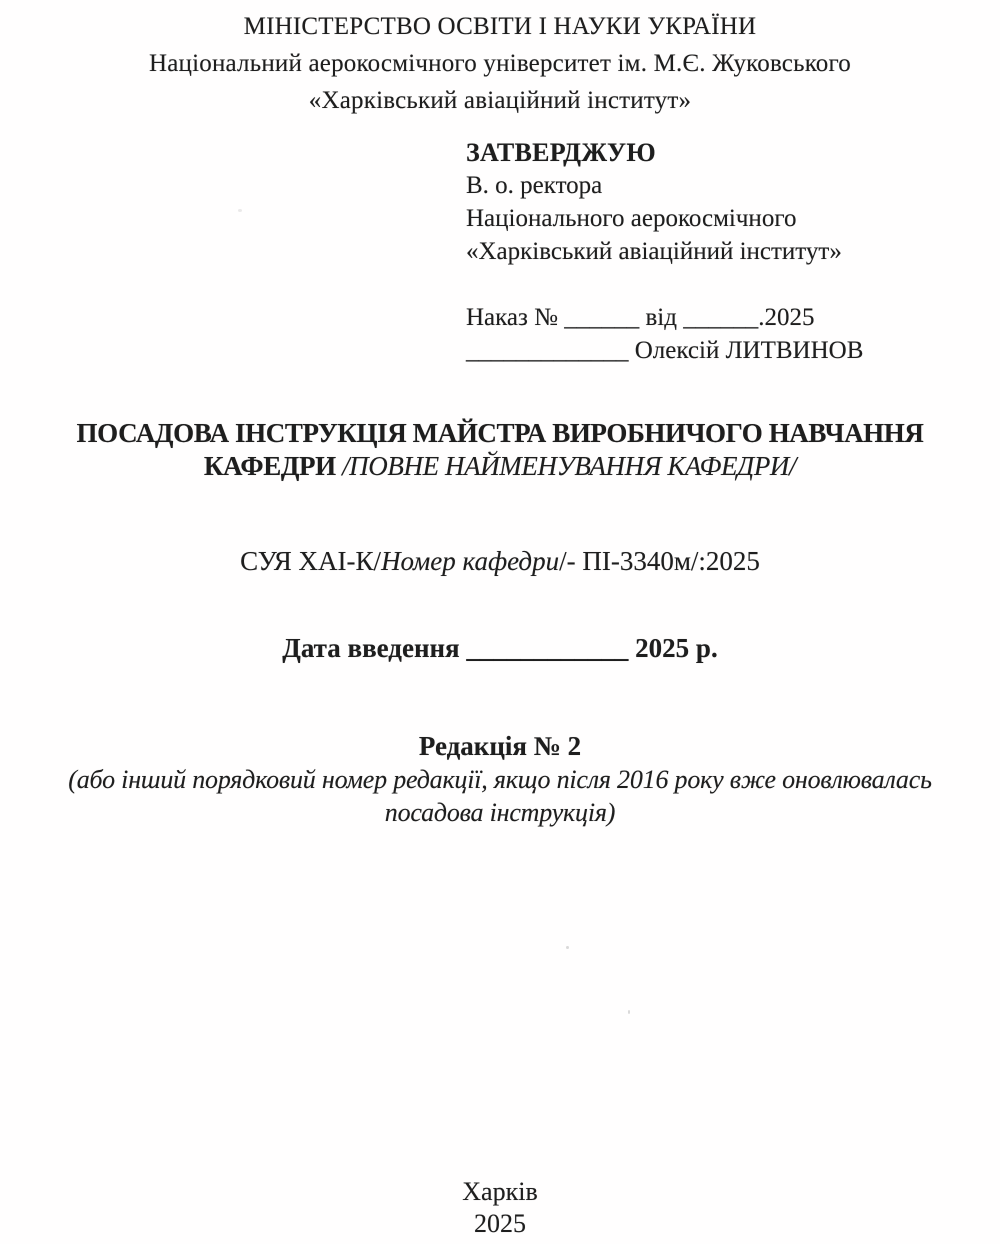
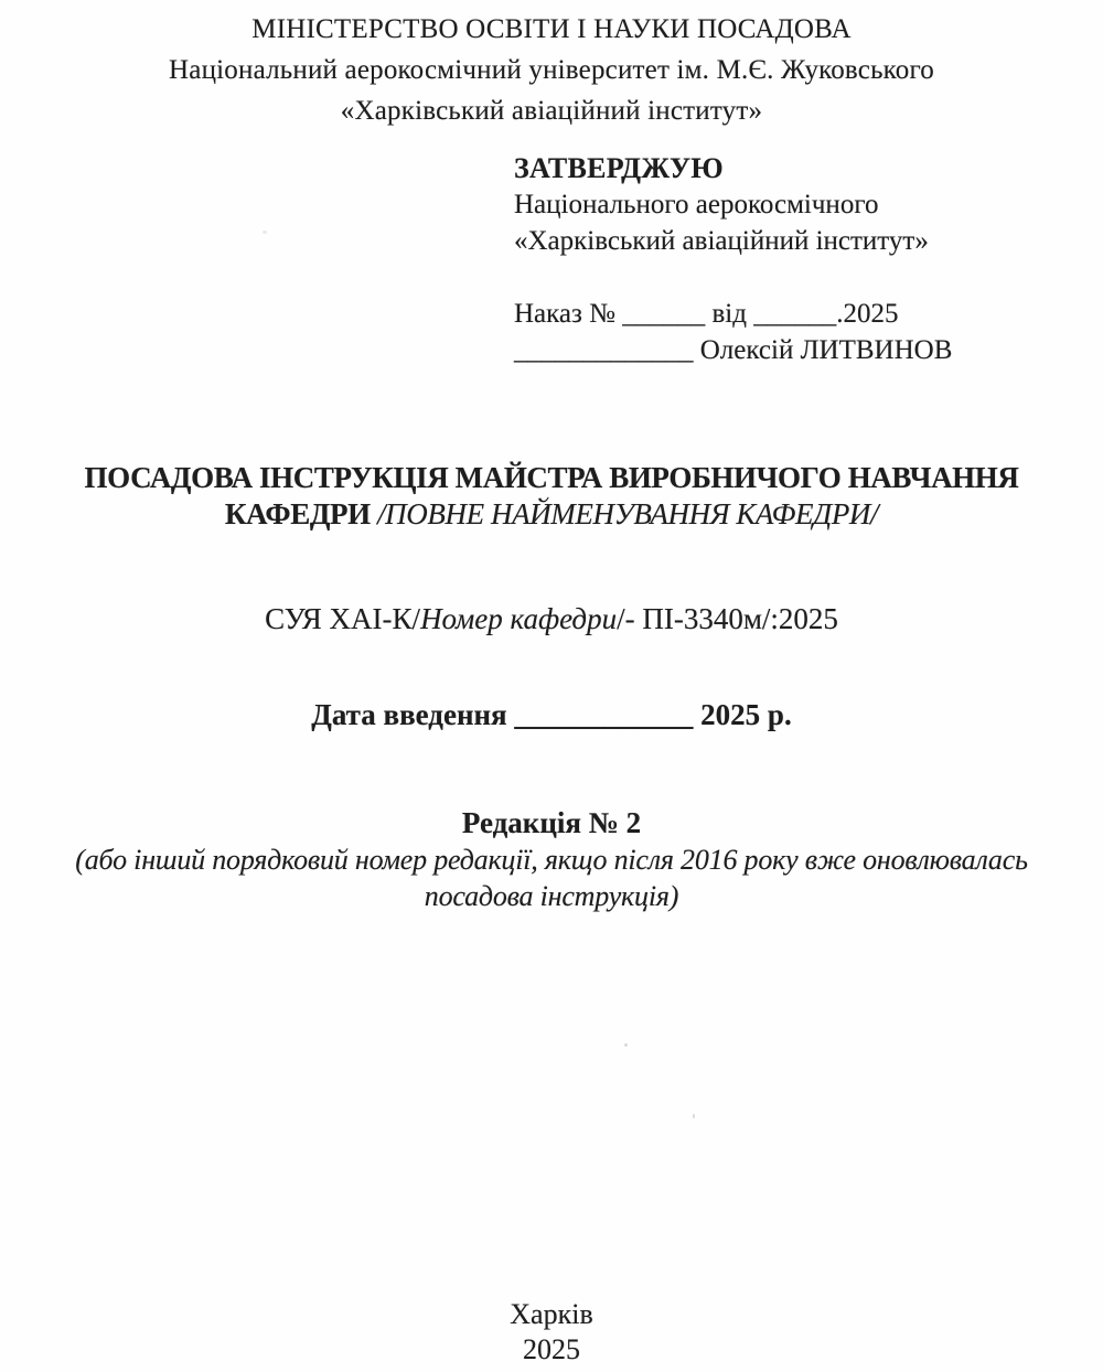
- МІНІСТЕРСТВО ОСВІТИ І НАУКИ УКРАЇНИ
+ МІНІСТЕРСТВО ОСВІТИ І НАУКИ ПОСАДОВА
- Національний аерокосмічного університет ім. М.Є. Жуковського
+ Національний аерокосмічний університет ім. М.Є. Жуковського
  «Харківський авіаційний інститут»
  ЗАТВЕРДЖУЮ
- В. о. ректора
  Національного аерокосмічного
  «Харківський авіаційний інститут»
  Наказ № ______ від ______.2025
  _____________ Олексій ЛИТВИНОВ
  ПОСАДОВА ІНСТРУКЦІЯ МАЙСТРА ВИРОБНИЧОГО НАВЧАННЯ
  КАФЕДРИ /ПОВНЕ НАЙМЕНУВАННЯ КАФЕДРИ/
  СУЯ ХАІ-К/Номер кафедри/- ПІ-3340м/:2025
  Дата введення ____________ 2025 р.
  Редакція № 2
  (або інший порядковий номер редакції, якщо після 2016 року вже оновлювалась
  посадова інструкція)
  Харків
  2025
